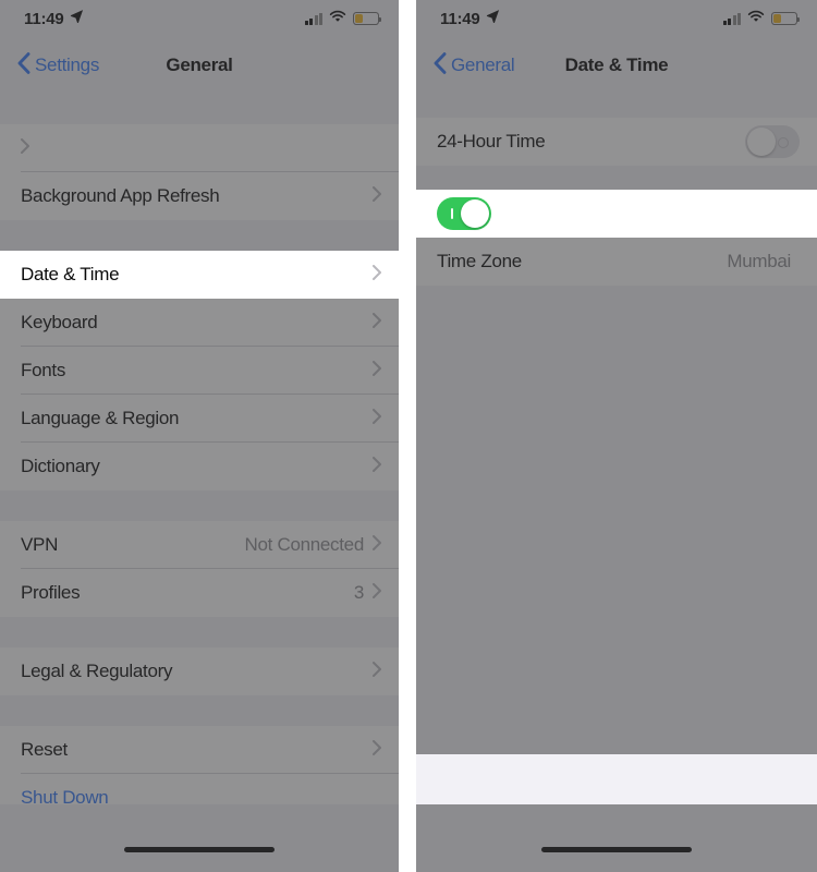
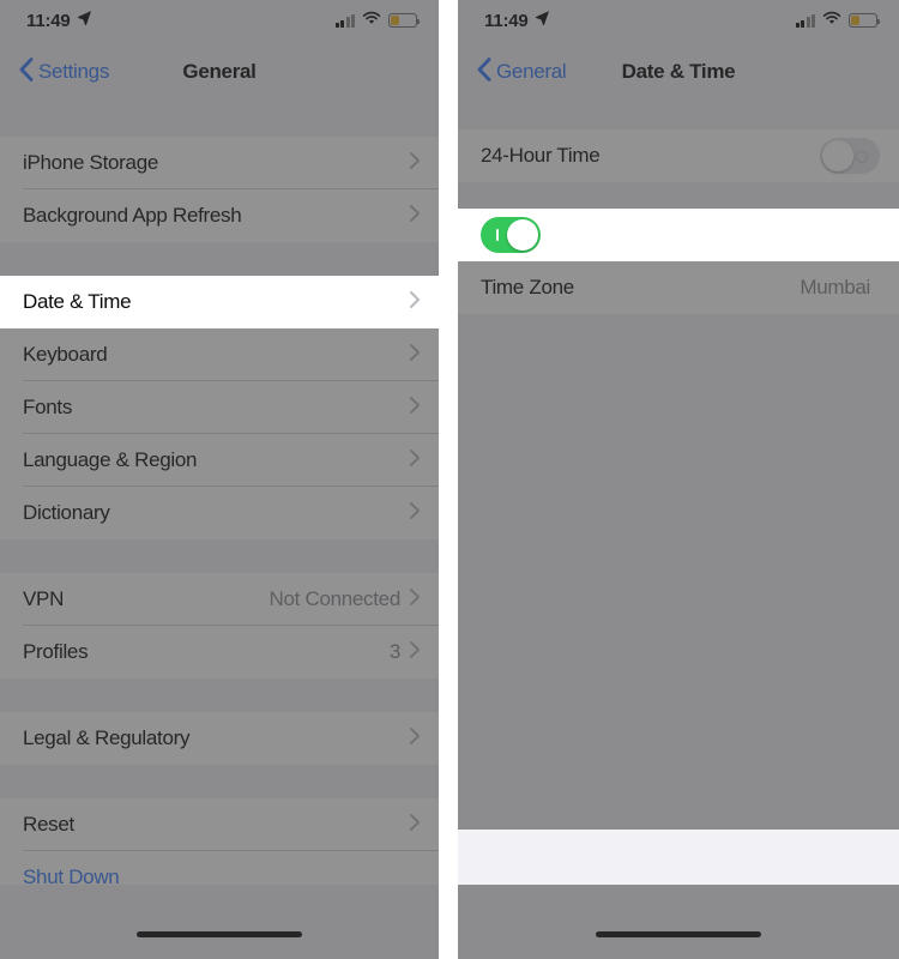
  11:49
  Settings
  General
+ iPhone Storage
  Background App Refresh
  Date & Time
  Keyboard
  Fonts
  Language & Region
  Dictionary
  VPN
  Not Connected
  Profiles
  3
  Legal & Regulatory
  Reset
  Shut Down
  11:49
  General
  Date & Time
  24-Hour Time
  Time Zone
  Mumbai
